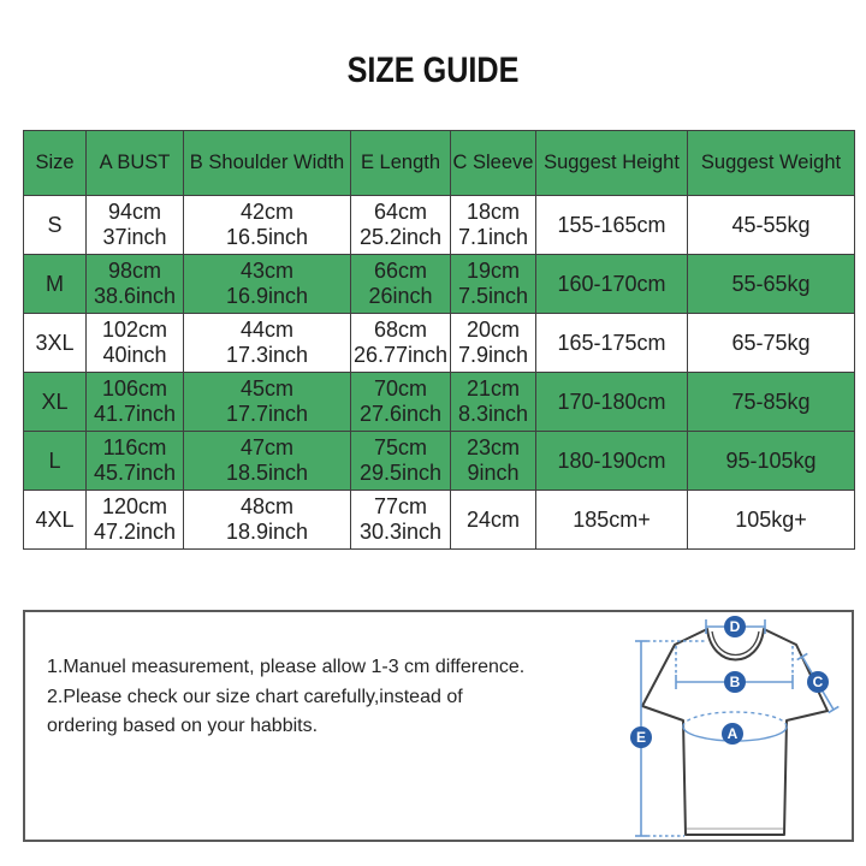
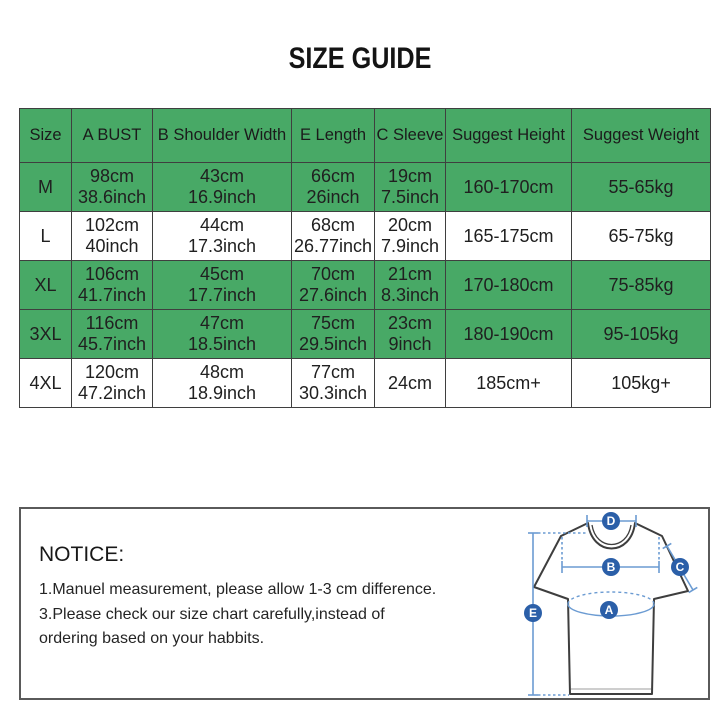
  SIZE GUIDE
  Size	A BUST	B Shoulder Width	E Length	C Sleeve	Suggest Height	Suggest Weight
- S	94cm37inch	42cm16.5inch	64cm25.2inch	18cm7.1inch	155-165cm	45-55kg
  M	98cm38.6inch	43cm16.9inch	66cm26inch	19cm7.5inch	160-170cm	55-65kg
- 3XL	102cm40inch	44cm17.3inch	68cm26.77inch	20cm7.9inch	165-175cm	65-75kg
+ L	102cm40inch	44cm17.3inch	68cm26.77inch	20cm7.9inch	165-175cm	65-75kg
  XL	106cm41.7inch	45cm17.7inch	70cm27.6inch	21cm8.3inch	170-180cm	75-85kg
- L	116cm45.7inch	47cm18.5inch	75cm29.5inch	23cm9inch	180-190cm	95-105kg
+ 3XL	116cm45.7inch	47cm18.5inch	75cm29.5inch	23cm9inch	180-190cm	95-105kg
  4XL	120cm47.2inch	48cm18.9inch	77cm30.3inch	24cm	185cm+	105kg+
+ NOTICE:
  1.Manuel measurement, please allow 1-3 cm difference.
- 2.Please check our size chart carefully,instead of
+ 3.Please check our size chart carefully,instead of
  ordering based on your habbits.
  D
  B
  C
  A
  E
